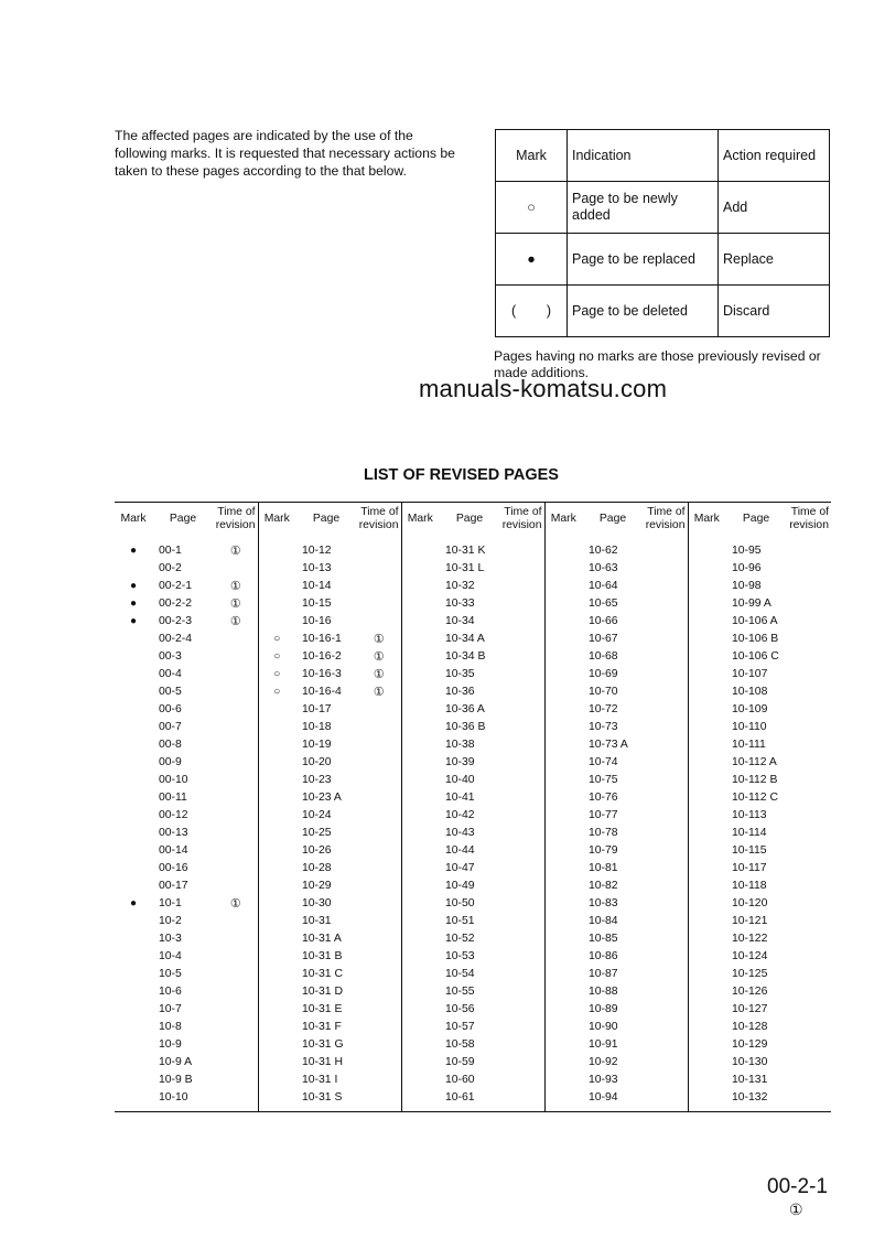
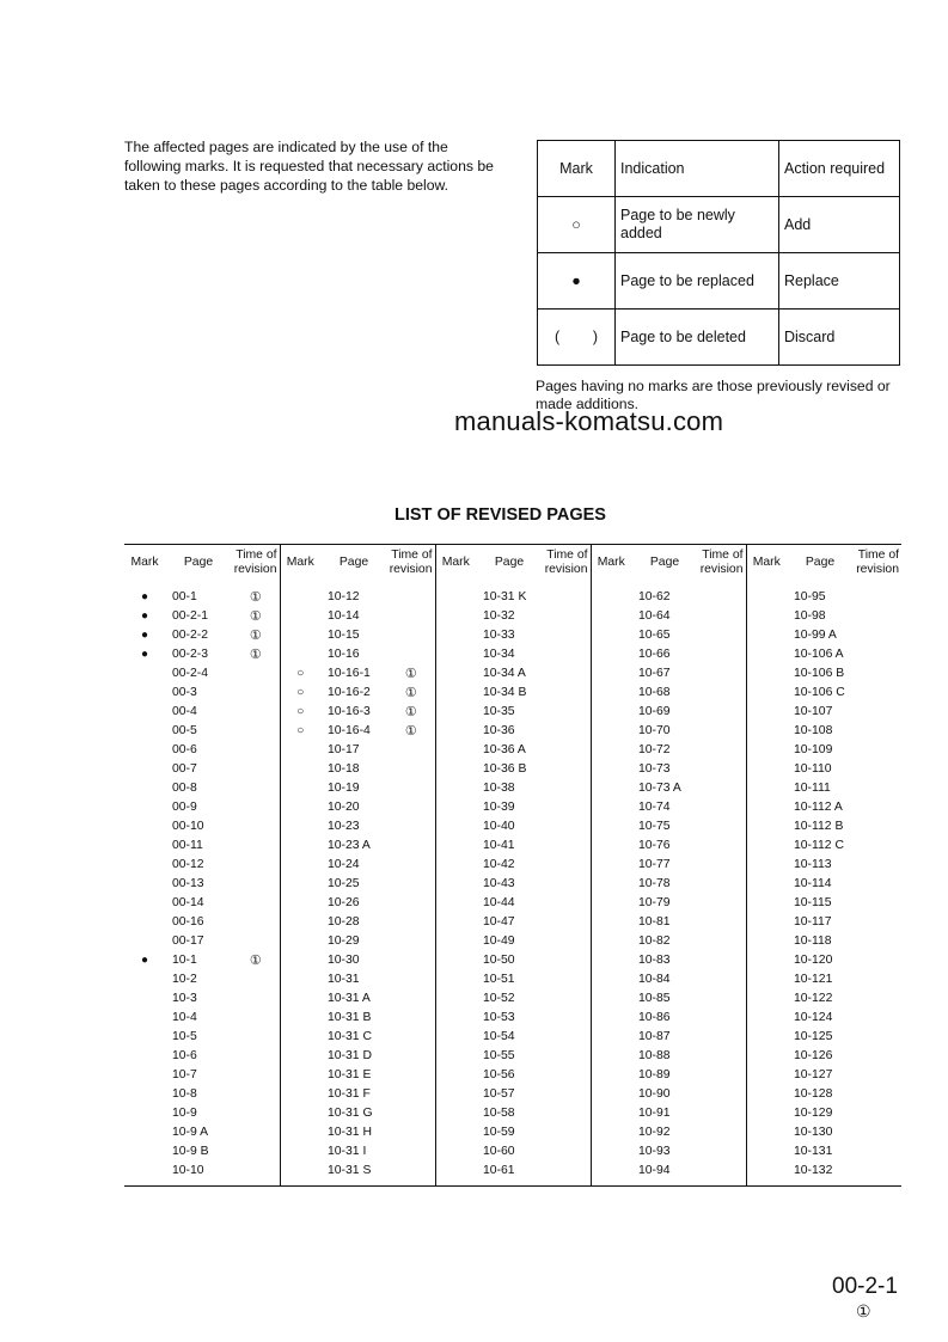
- The affected pages are indicated by the use of the following marks. It is requested that necessary actions be taken to these pages according to the that below.
+ The affected pages are indicated by the use of the following marks. It is requested that necessary actions be taken to these pages according to the table below.
  Mark	Indication	Action required
  ○	Page to be newly added	Add
  ●	Page to be replaced	Replace
  ( )	Page to be deleted	Discard
  Pages having no marks are those previously revised or made additions.
  manuals-komatsu.com
  LIST OF REVISED PAGES
  Mark	Page	Time ofrevision	Mark	Page	Time ofrevision	Mark	Page	Time ofrevision	Mark	Page	Time ofrevision	Mark	Page	Time ofrevision
  ●	00-1	①		10-12			10-31 K			10-62			10-95
- 	00-2			10-13			10-31 L			10-63			10-96
  ●	00-2-1	①		10-14			10-32			10-64			10-98
  ●	00-2-2	①		10-15			10-33			10-65			10-99 A
  ●	00-2-3	①		10-16			10-34			10-66			10-106 A
  	00-2-4		○	10-16-1	①		10-34 A			10-67			10-106 B
  	00-3		○	10-16-2	①		10-34 B			10-68			10-106 C
  	00-4		○	10-16-3	①		10-35			10-69			10-107
  	00-5		○	10-16-4	①		10-36			10-70			10-108
  	00-6			10-17			10-36 A			10-72			10-109
  	00-7			10-18			10-36 B			10-73			10-110
  	00-8			10-19			10-38			10-73 A			10-111
  	00-9			10-20			10-39			10-74			10-112 A
  	00-10			10-23			10-40			10-75			10-112 B
  	00-11			10-23 A			10-41			10-76			10-112 C
  	00-12			10-24			10-42			10-77			10-113
  	00-13			10-25			10-43			10-78			10-114
  	00-14			10-26			10-44			10-79			10-115
  	00-16			10-28			10-47			10-81			10-117
  	00-17			10-29			10-49			10-82			10-118
  ●	10-1	①		10-30			10-50			10-83			10-120
  	10-2			10-31			10-51			10-84			10-121
  	10-3			10-31 A			10-52			10-85			10-122
  	10-4			10-31 B			10-53			10-86			10-124
  	10-5			10-31 C			10-54			10-87			10-125
  	10-6			10-31 D			10-55			10-88			10-126
  	10-7			10-31 E			10-56			10-89			10-127
  	10-8			10-31 F			10-57			10-90			10-128
  	10-9			10-31 G			10-58			10-91			10-129
  	10-9 A			10-31 H			10-59			10-92			10-130
  	10-9 B			10-31 I			10-60			10-93			10-131
  	10-10			10-31 S			10-61			10-94			10-132
  00-2-1
  ①
